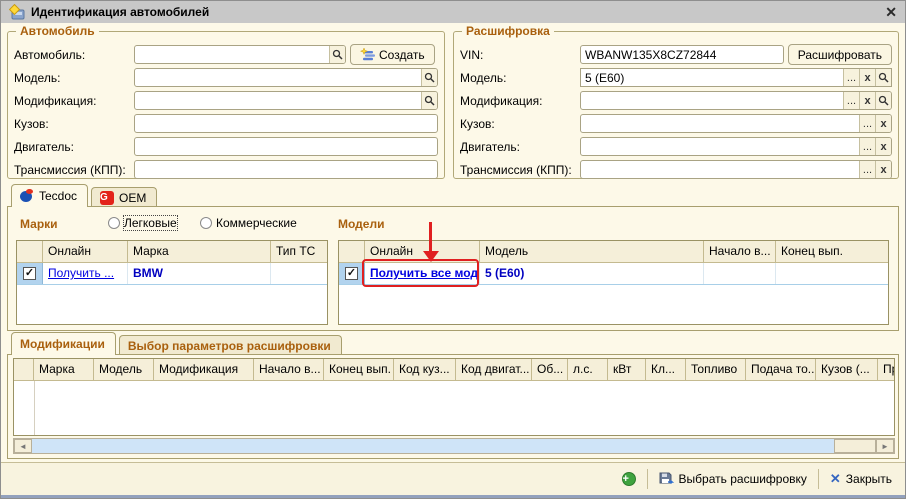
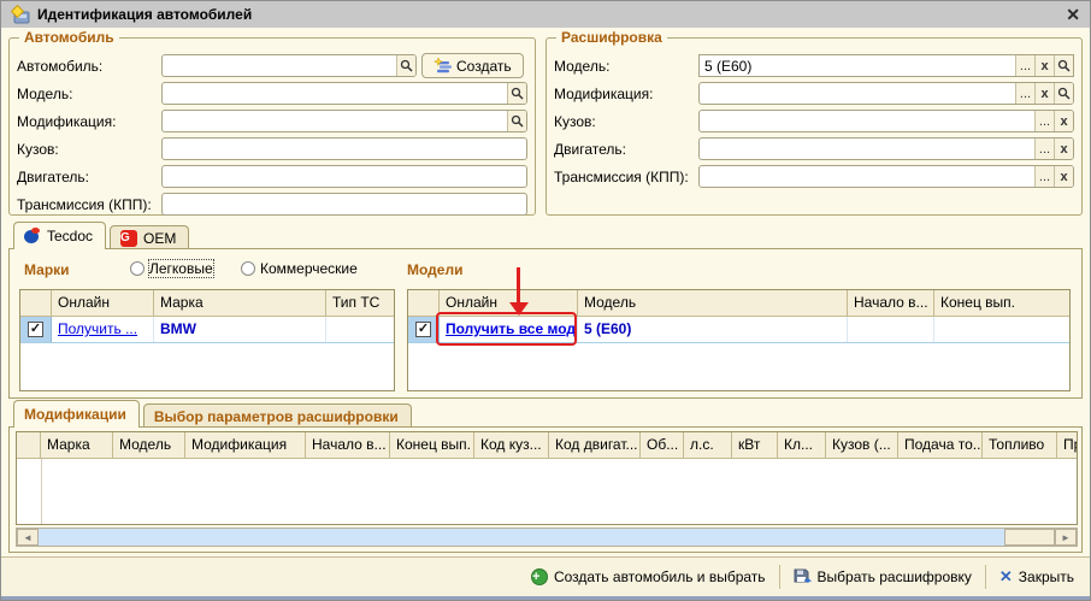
  Идентификация автомобилей
  ✕
  Автомобиль
  Автомобиль:
  Создать
  Модель:
  Модификация:
  Кузов:
  Двигатель:
  Трансмиссия (КПП):
  Расшифровка
- VIN:
- WBANW135X8CZ72844
- Расшифровать
  Модель:
  5 (E60)
  ...
  x
  Модификация:
  ...
  x
  Кузов:
  ...
  x
  Двигатель:
  ...
  x
  Трансмиссия (КПП):
  ...
  x
  Tecdoc
  G
  OEM
  Марки
  Легковые
  Коммерческие
  Онлайн
  Марка
  Тип ТС
  ✓
  Получить ...
  BMW
  Модели
  Онлайн
  Модель
  Начало в...
  Конец вып.
  ✓
  Получить все мод
  5 (E60)
  Модификации
  Выбор параметров расшифровки
  Марка
  Модель
  Модификация
  Начало в...
  Конец вып.
  Код куз...
  Код двигат...
  Об...
  л.с.
  кВт
  Кл...
- Топливо
+ Кузов (...
  Подача то..
- Кузов (...
+ Топливо
  ◄
  ►
  +
+ Создать автомобиль и выбрать
  Выбрать расшифровку
  ✕
  Закрыть
